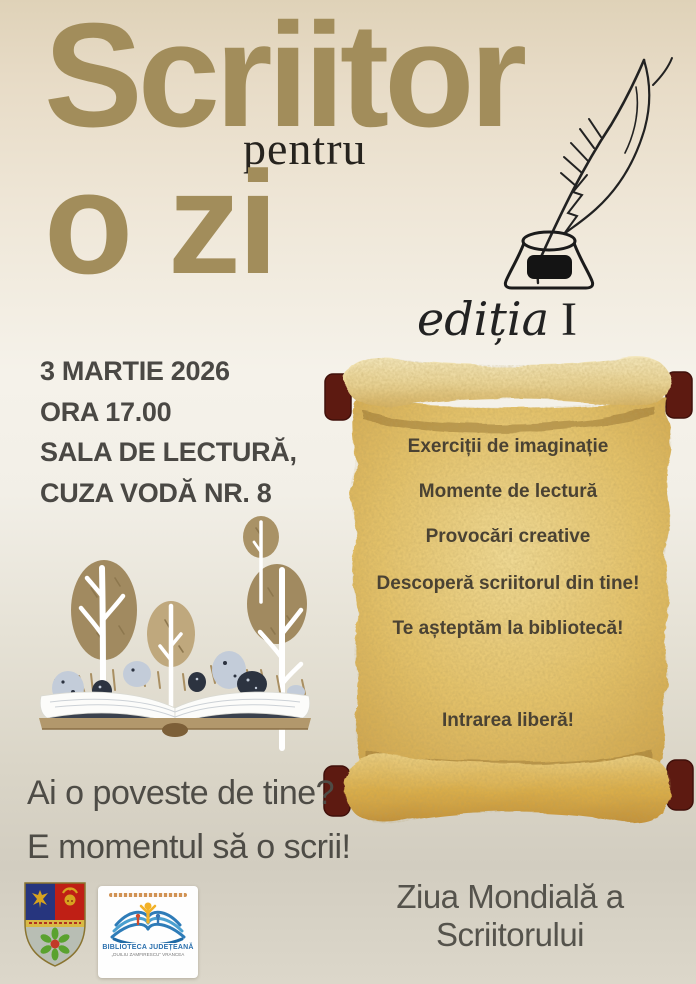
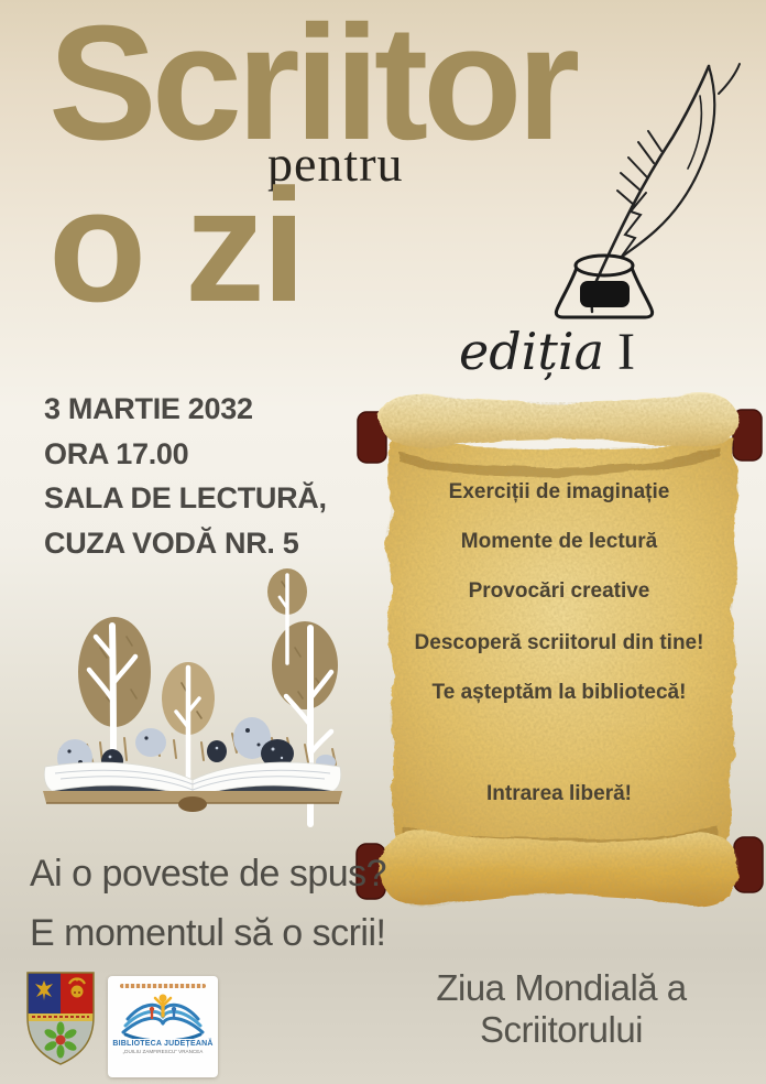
  Scriitor
  pentru
  o zi
  ediția I
- 3 MARTIE 2026
+ 3 MARTIE 2032
  ORA 17.00
  SALA DE LECTURĂ,
- CUZA VODĂ NR. 8
+ CUZA VODĂ NR. 5
  Exerciții de imaginație
  Momente de lectură
  Provocări creative
  Descoperă scriitorul din tine!
  Te așteptăm la bibliotecă!
  Intrarea liberă!
- Ai o poveste de tine?
+ Ai o poveste de spus?
  E momentul să o scrii!
  Ziua Mondială a
  Scriitorului
